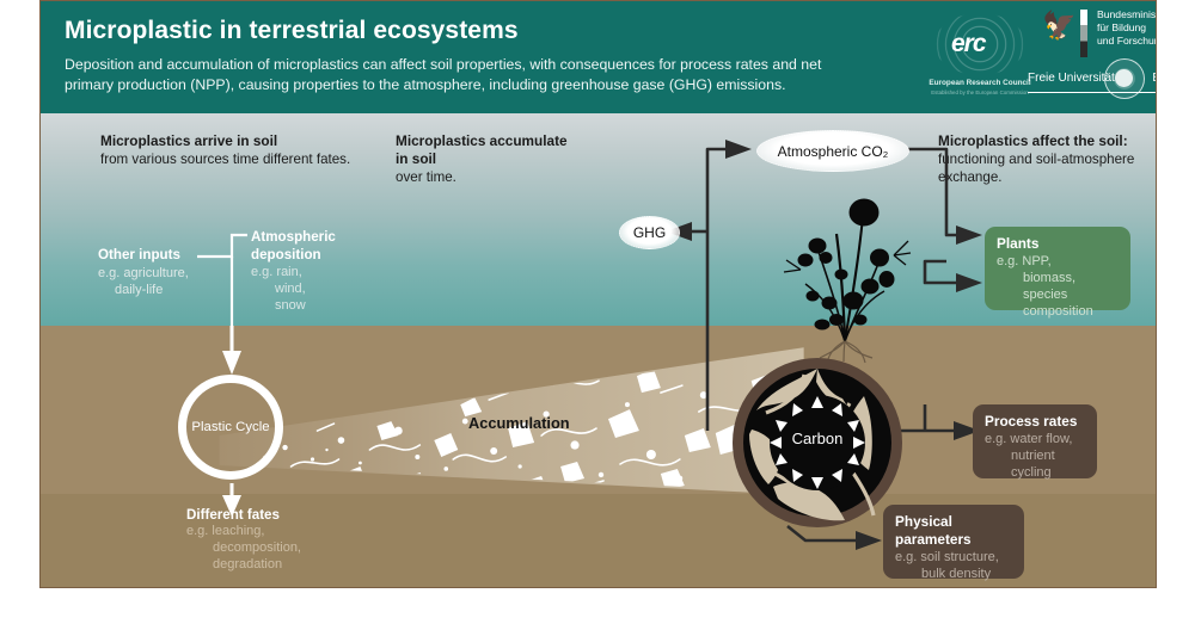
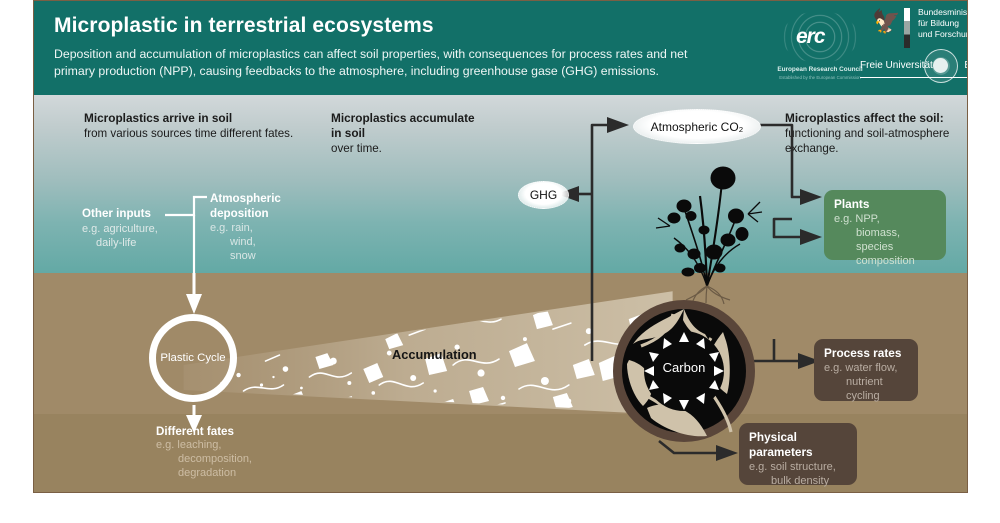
  Microplastic in terrestrial ecosystems
- Deposition and accumulation of microplastics can affect soil properties, with consequences for process rates and net primary production (NPP), causing properties to the atmosphere, including greenhouse gase (GHG) emissions.
+ Deposition and accumulation of microplastics can affect soil properties, with consequences for process rates and net primary production (NPP), causing feedbacks to the atmosphere, including greenhouse gase (GHG) emissions.
  erc
  🦅
  für Bildung
  und Forschu
  Freie Universi
  Microplastics arrive in soil
  from various sources time different fates.
  Microplastics accumulate in soil
  over time.
  Microplastics affect the soil:
  fnctioning and soil-atmosphere exchange.
  Other inputs
  e.g. agriculture,
  daily-life
  Atmospheric
  deposition
  e.g. rain,
  wind,
  snow
  Atmospheric CO₂
  GHG
  Carbon
  Plastic Cycle
  Different fates
  e.g. leaching,
  decomposition,
  degradation
  Accumulation
  Plants
  e.g. NPP,
  biomass,
  species composition
  Process rates
  e.g. water flow,
  nutrient cycling
  Physical parameters
  e.g. soil structure,
  bulk density
